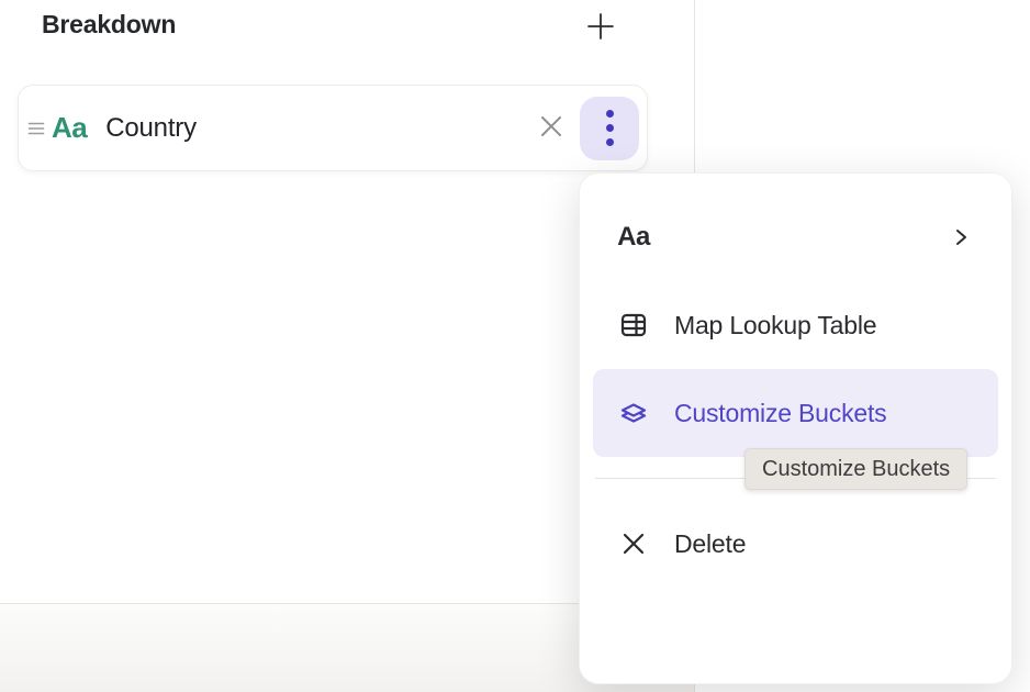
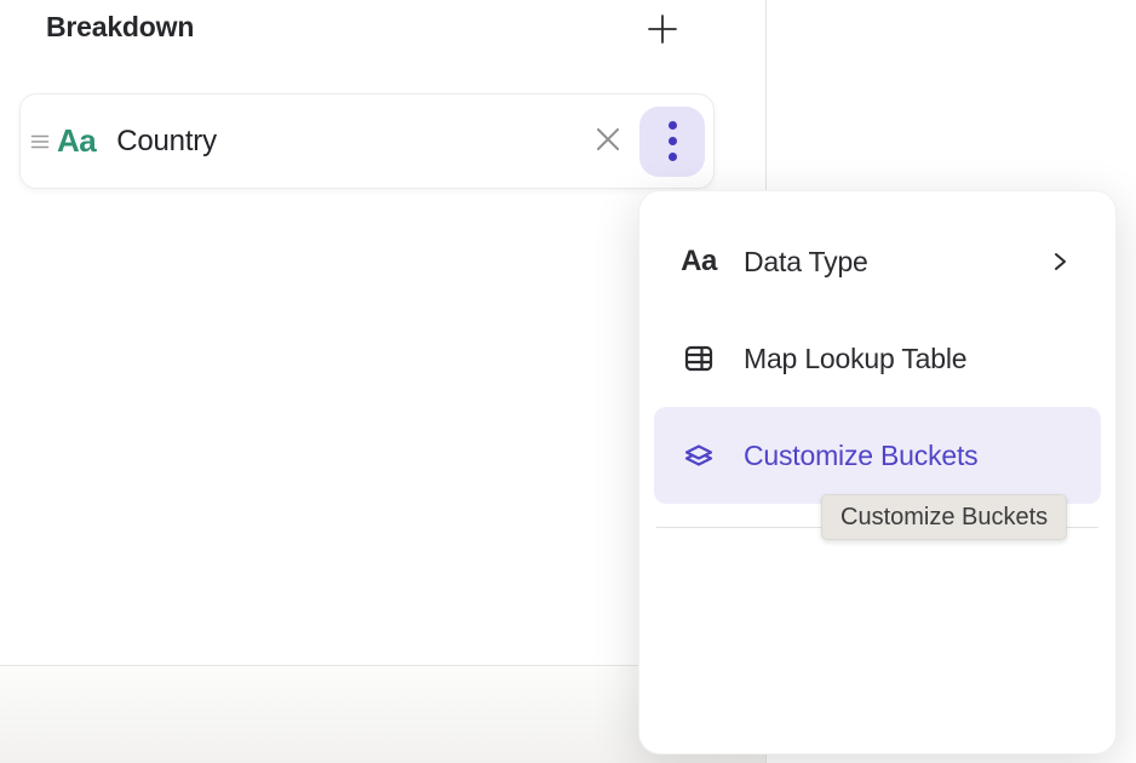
  Breakdown
  Aa
  Country
  Aa
+ Data Type
  Map Lookup Table
  Customize Buckets
- Delete
  Customize Buckets
